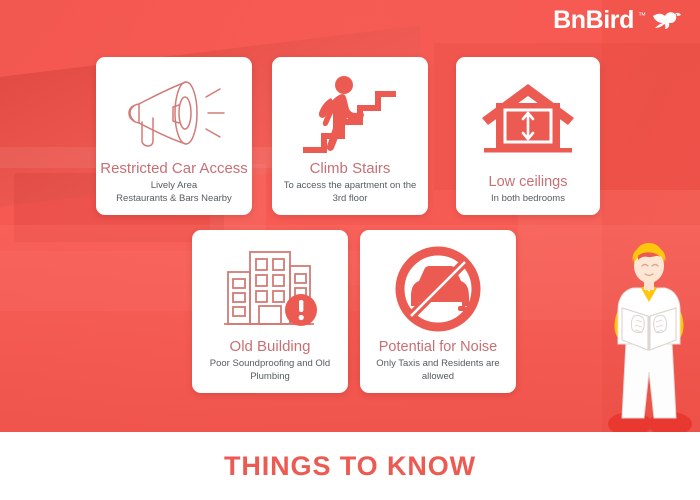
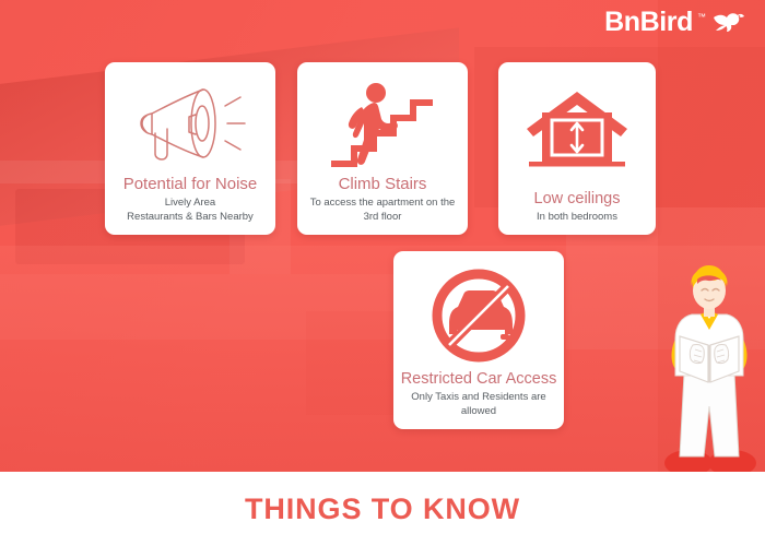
  BnBird
  ™
- Restricted Car Access
+ Potential for Noise
  Lively Area
  Restaurants & Bars Nearby
  Climb Stairs
  To access the apartment on the
  3rd floor
  Low ceilings
  In both bedrooms
- Old Building
- Poor Soundproofing and Old
- Plumbing
- Potential for Noise
+ Restricted Car Access
  Only Taxis and Residents are
  allowed
  THINGS TO KNOW
